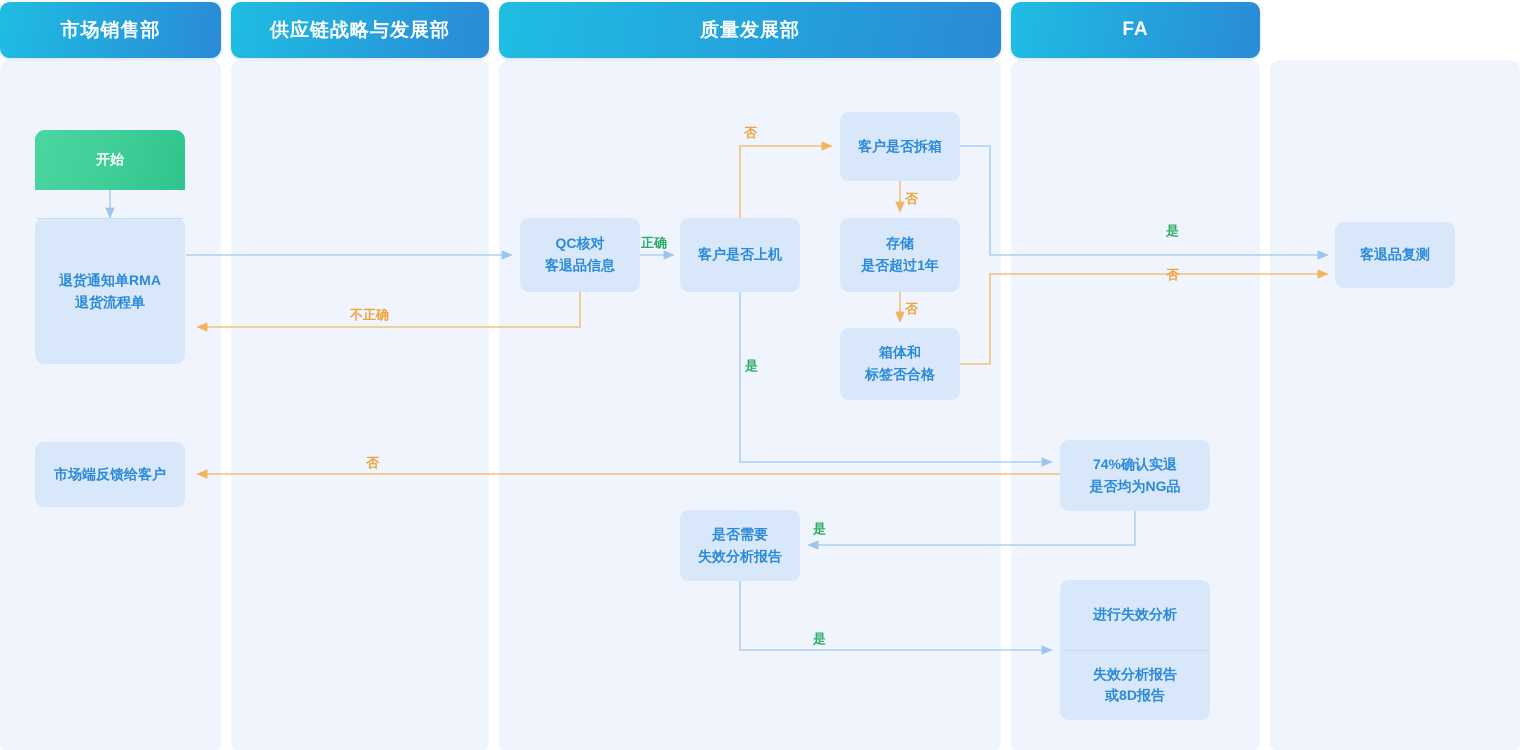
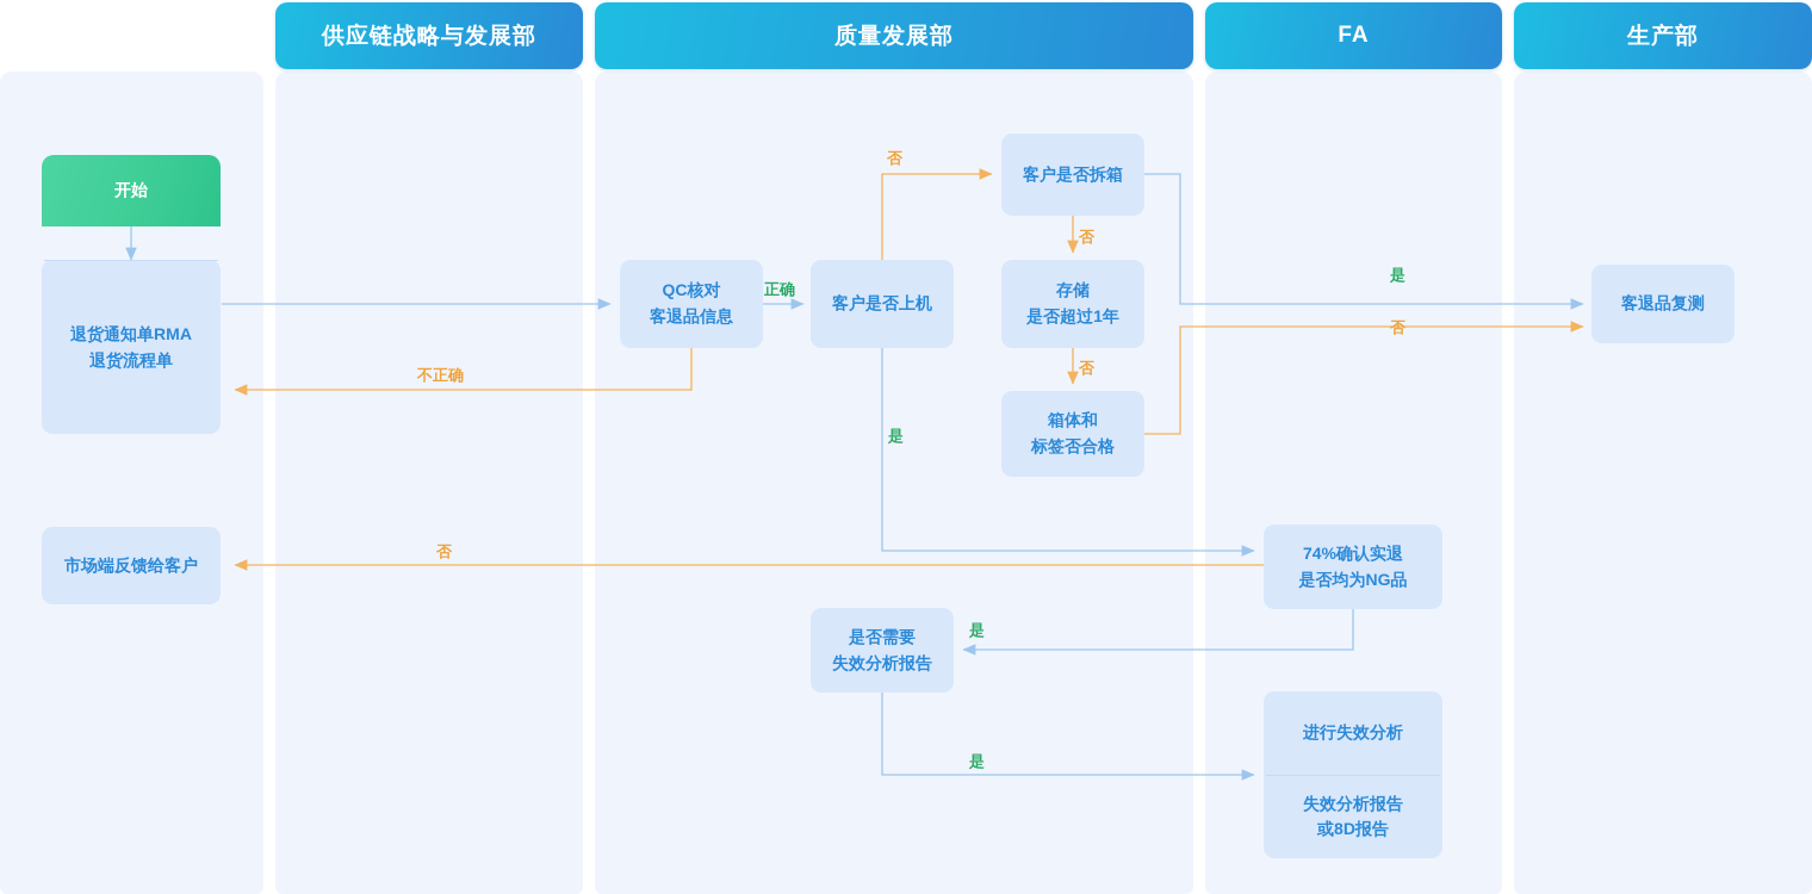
- 市场销售部
  供应链战略与发展部
  质量发展部
  FA
+ 生产部
  开始
  退货通知单RMA
  退货流程单
  市场端反馈给客户
  QC核对
  客退品信息
  客户是否上机
  客户是否拆箱
  存储
  是否超过1年
  箱体和
  标签否合格
  是否需要
  失效分析报告
  74%确认实退
  是否均为NG品
  进行失效分析
  失效分析报告
  或8D报告
  客退品复测
  正确
  不正确
  否
  是
  否
  否
  是
  否
  否
  是
  是
